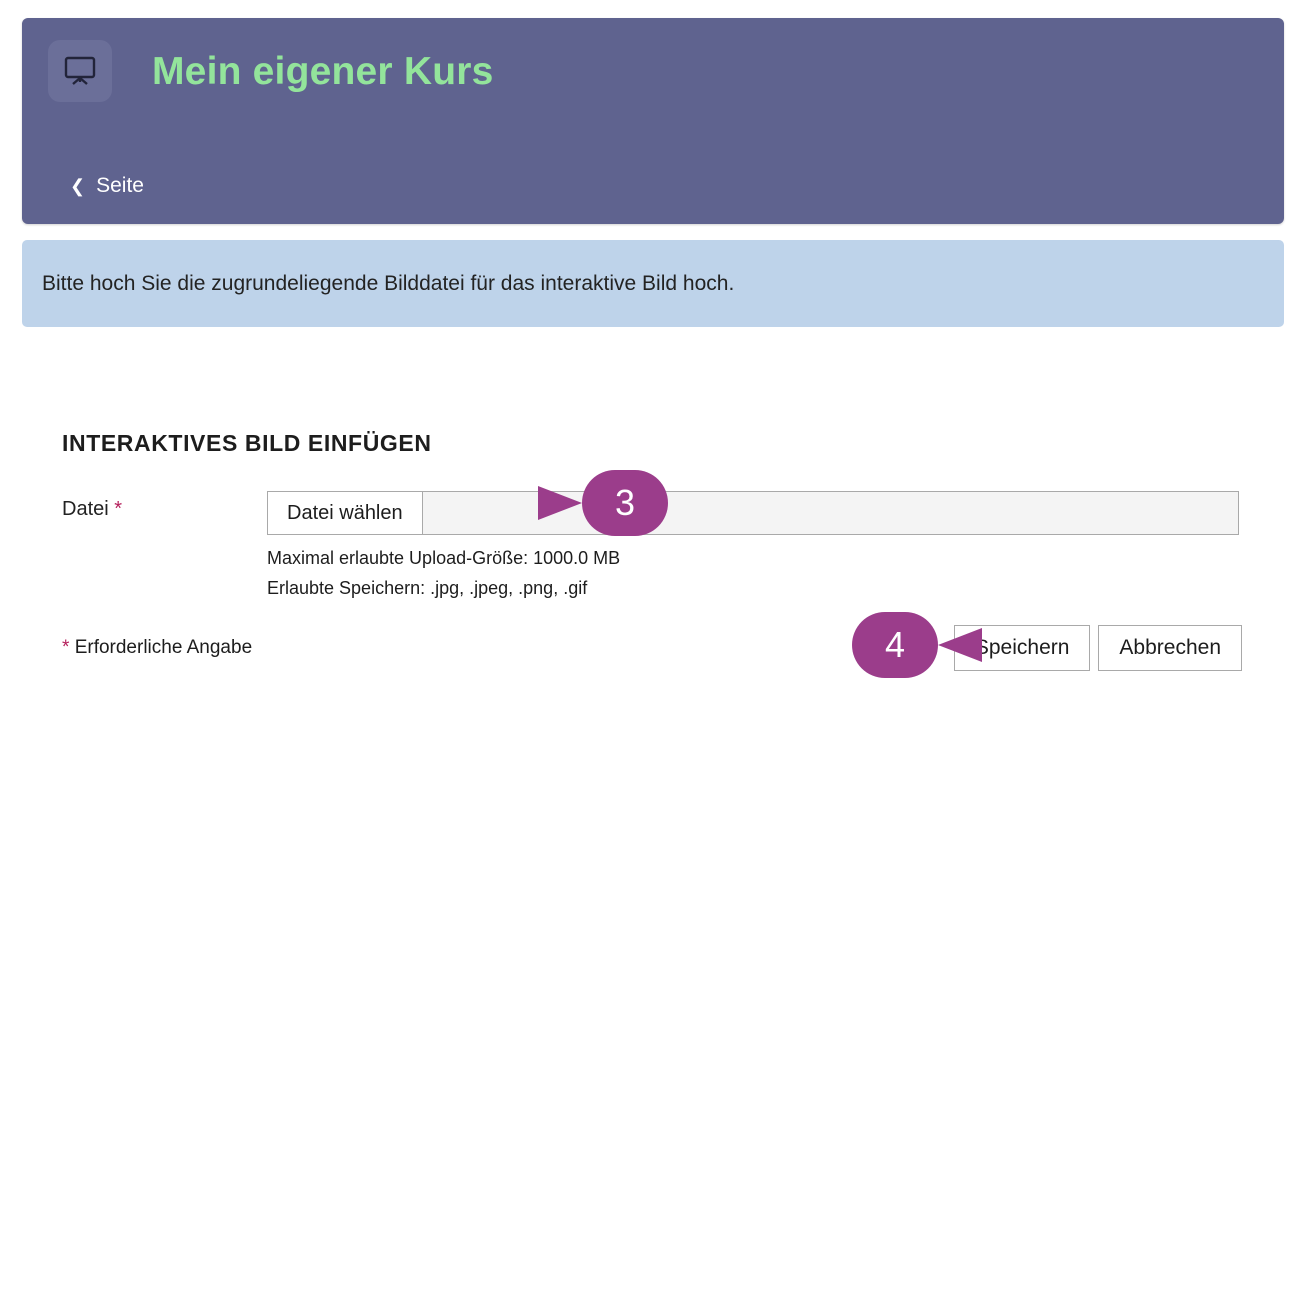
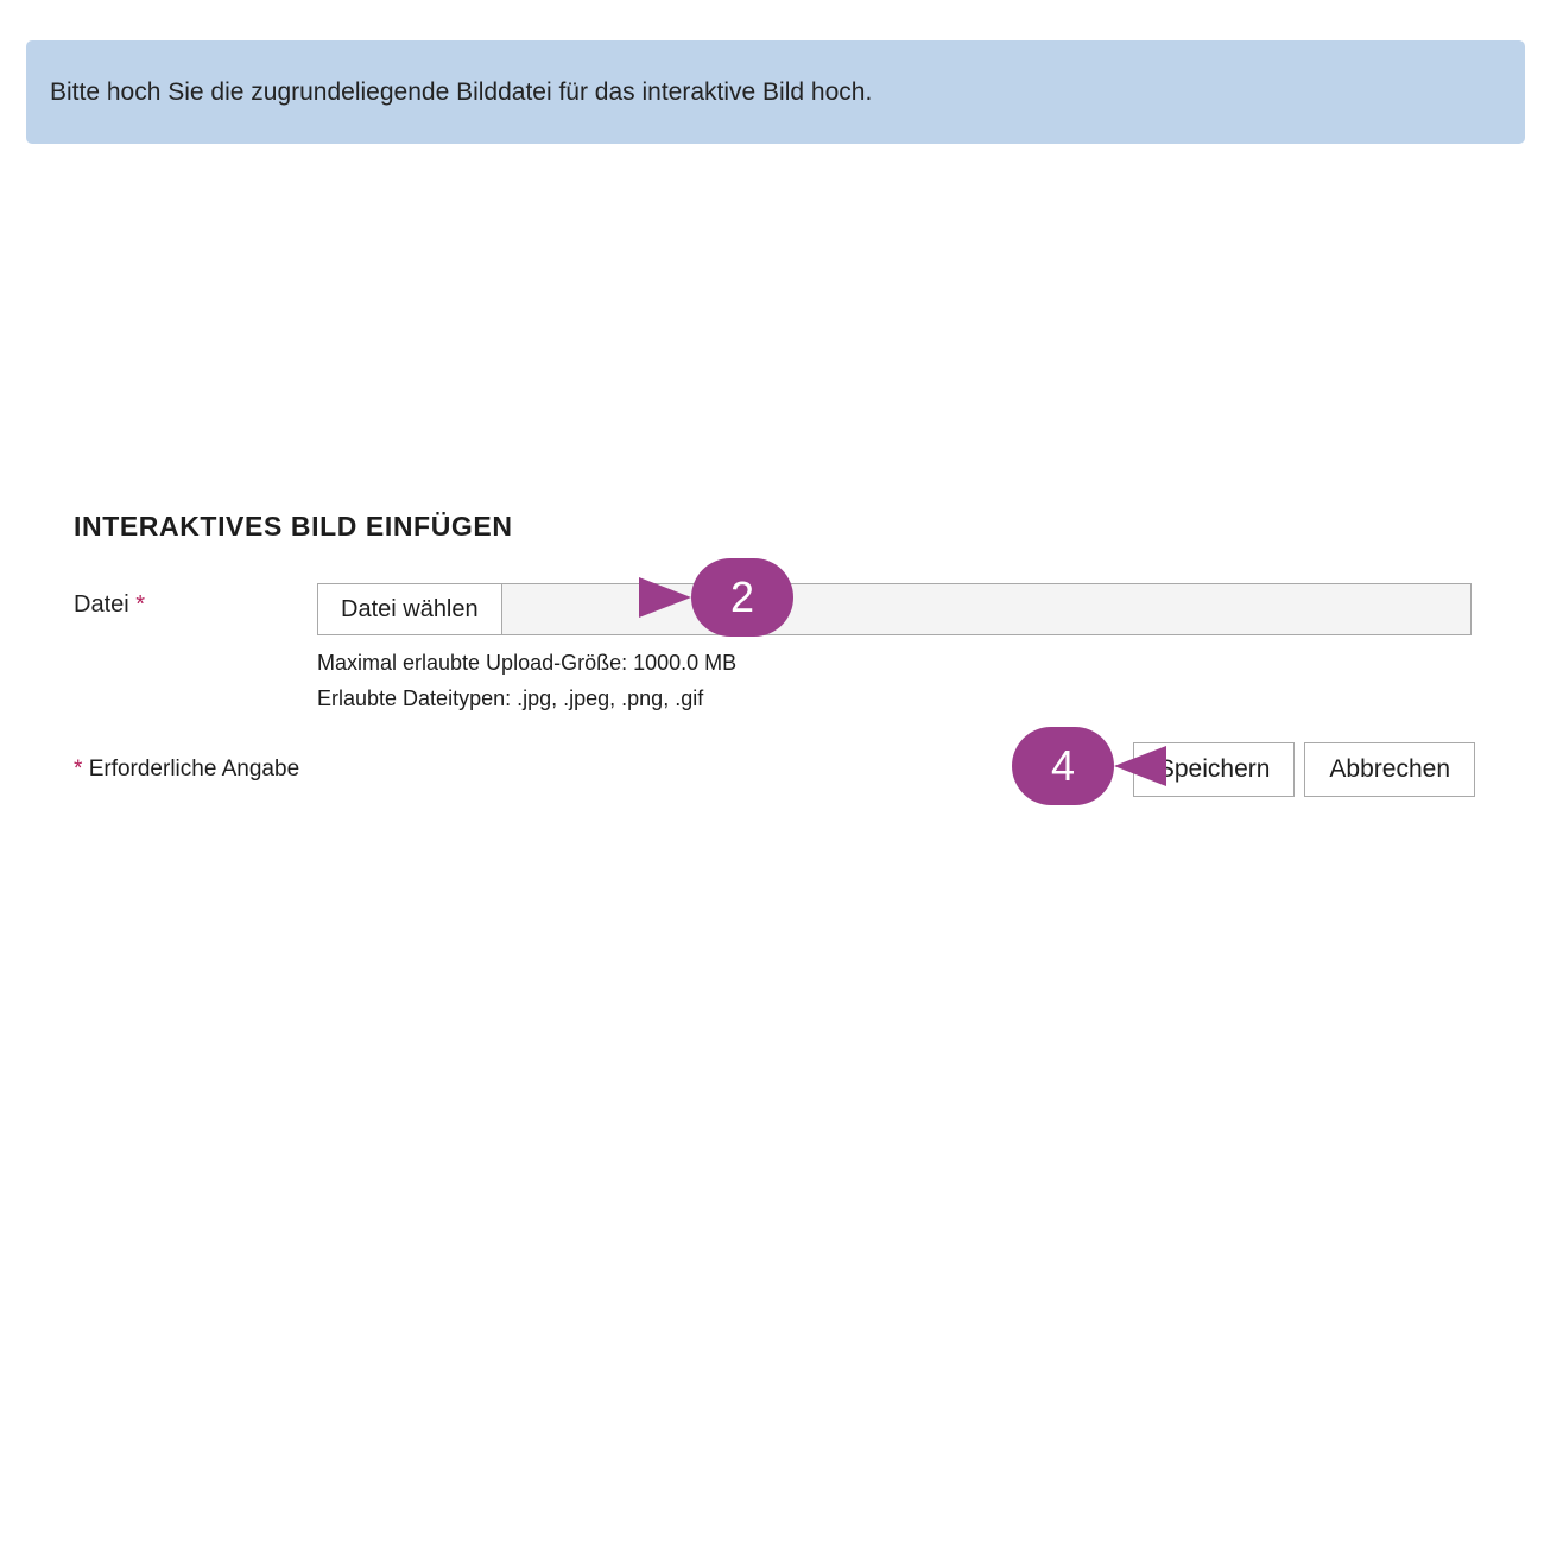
- Mein eigener Kurs
- ❮
- Seite
  Bitte hoch Sie die zugrundeliegende Bilddatei für das interaktive Bild hoch.
  INTERAKTIVES BILD EINFÜGEN
  Datei *
  Datei wählen
  Maximal erlaubte Upload-Größe: 1000.0 MB
- Erlaubte Speichern: .jpg, .jpeg, .png, .gif
+ Erlaubte Dateitypen: .jpg, .jpeg, .png, .gif
  * Erforderliche Angabe
  Speichern
  Abbrechen
- 3
+ 2
  4
